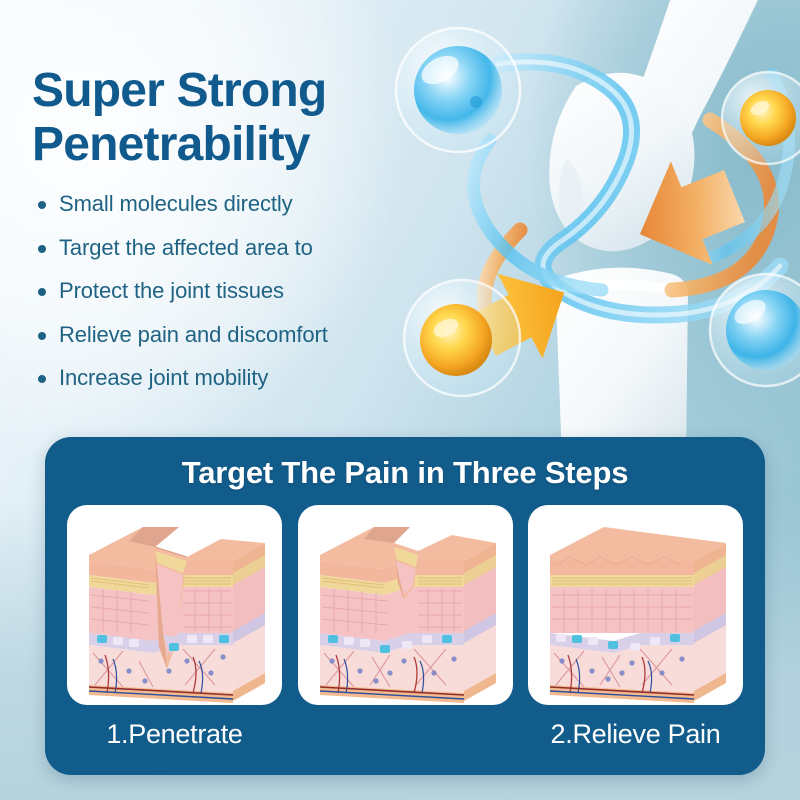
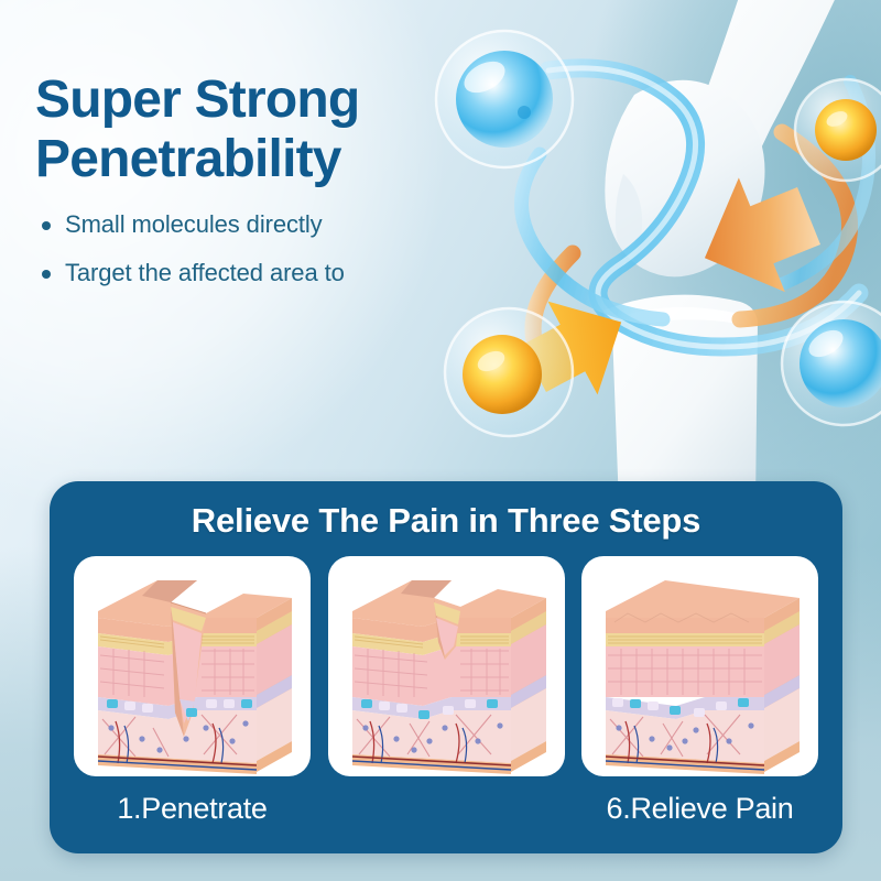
  Super Strong
  Penetrability
  Small molecules directly
  Target the affected area to
- Protect the joint tissues
- Relieve pain and discomfort
- Increase joint mobility
- Target The Pain in Three Steps
+ Relieve The Pain in Three Steps
  1.Penetrate
- 2.Relieve Pain
+ 6.Relieve Pain
